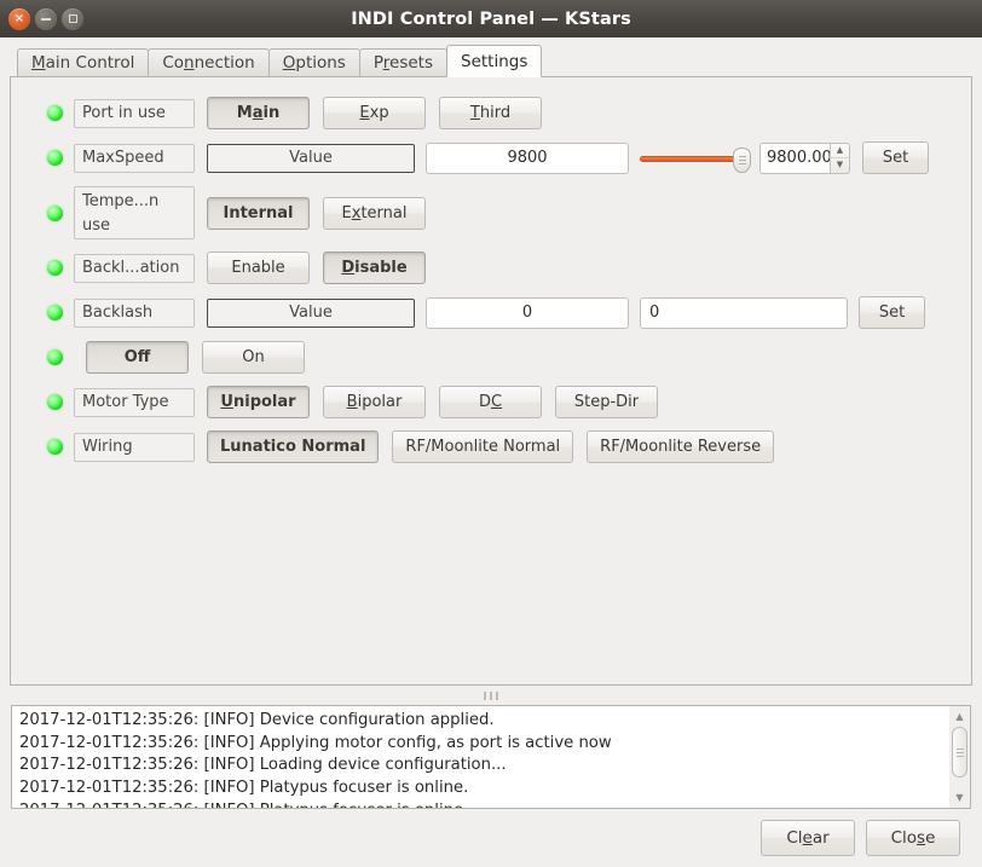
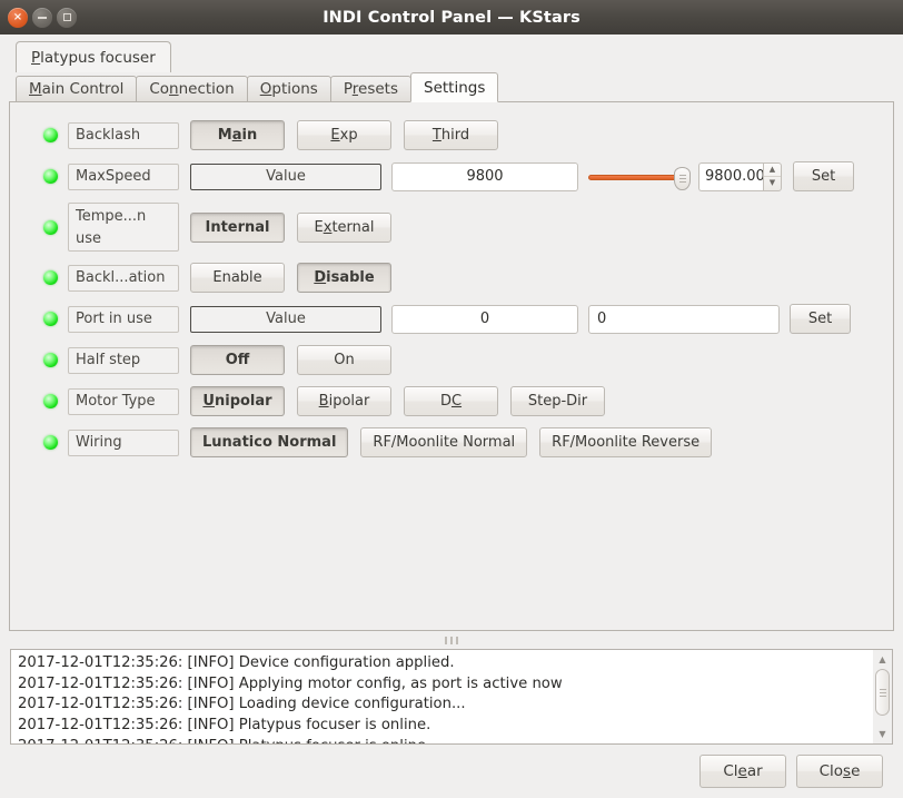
  ×
  INDI Control Panel — KStars
+ Platypus focuser
  Main Control
  Connection
  Options
  Presets
  Settings
- Port in use
+ Backlash
  Main
  Exp
  Third
  MaxSpeed
  Value
  9800
  9800.00
  ▲
  ▼
  Set
  Tempe...n use
  Internal
  External
  Backl...ation
  Enable
  Disable
- Backlash
+ Port in use
  Value
  0
  0
  Set
+ Half step
  Of
  On
  Motor Type
  Unipolar
  Bipolar
  DC
  Step-Dir
  Wiring
  Lunatico Normal
  RF/Moonlite Normal
  RF/Moonlite Reverse
  2017-12-01T12:35:26: [INFO] Device configuration applied.
  2017-12-01T12:35:26: [INFO] Applying motor config, as port is active now
  2017-12-01T12:35:26: [INFO] Loading device configuration...
  2017-12-01T12:35:26: [INFO] Platypus focuser is online.
  ▲
  ▼
  Clear
  Close
